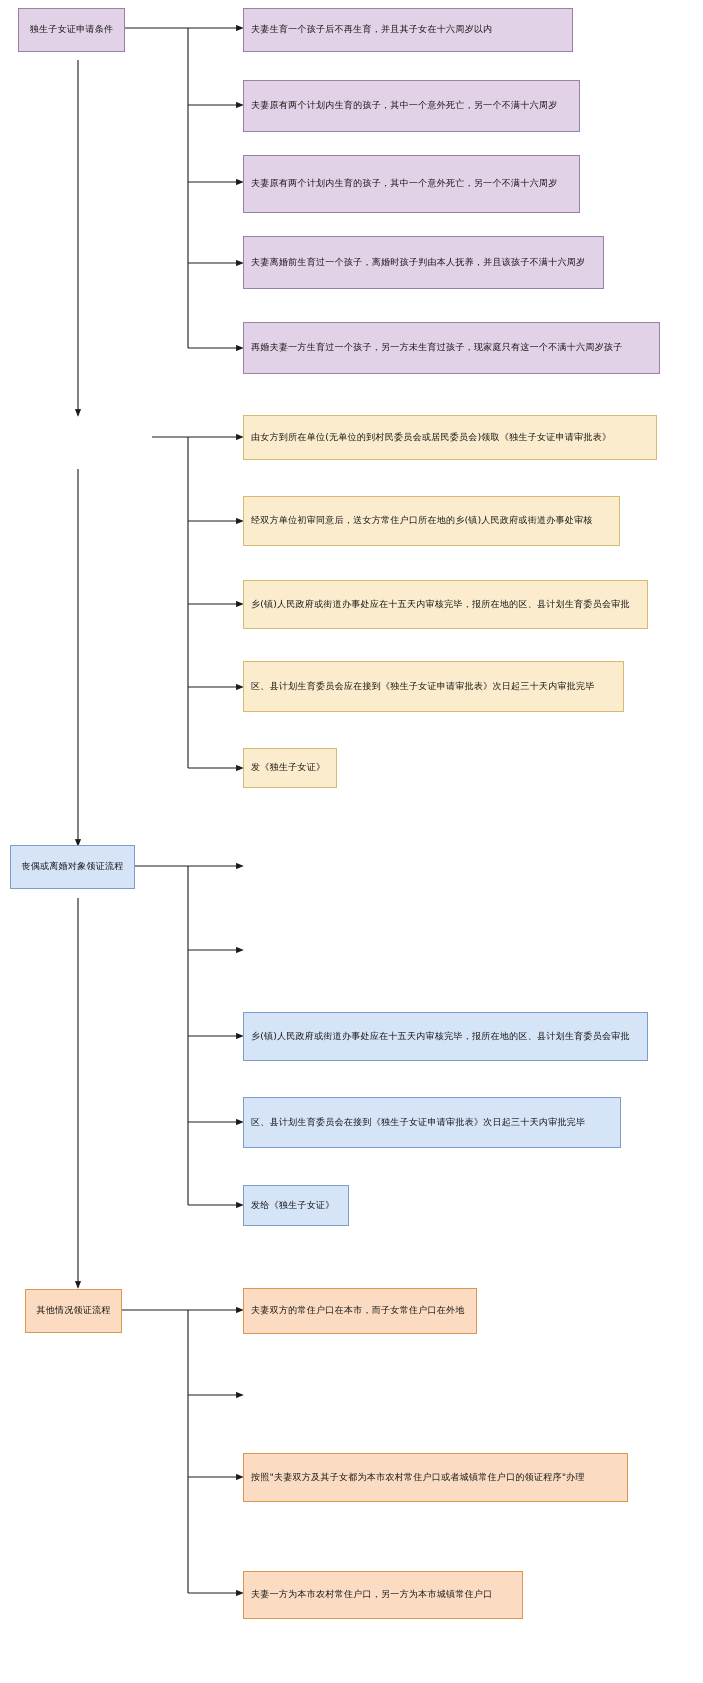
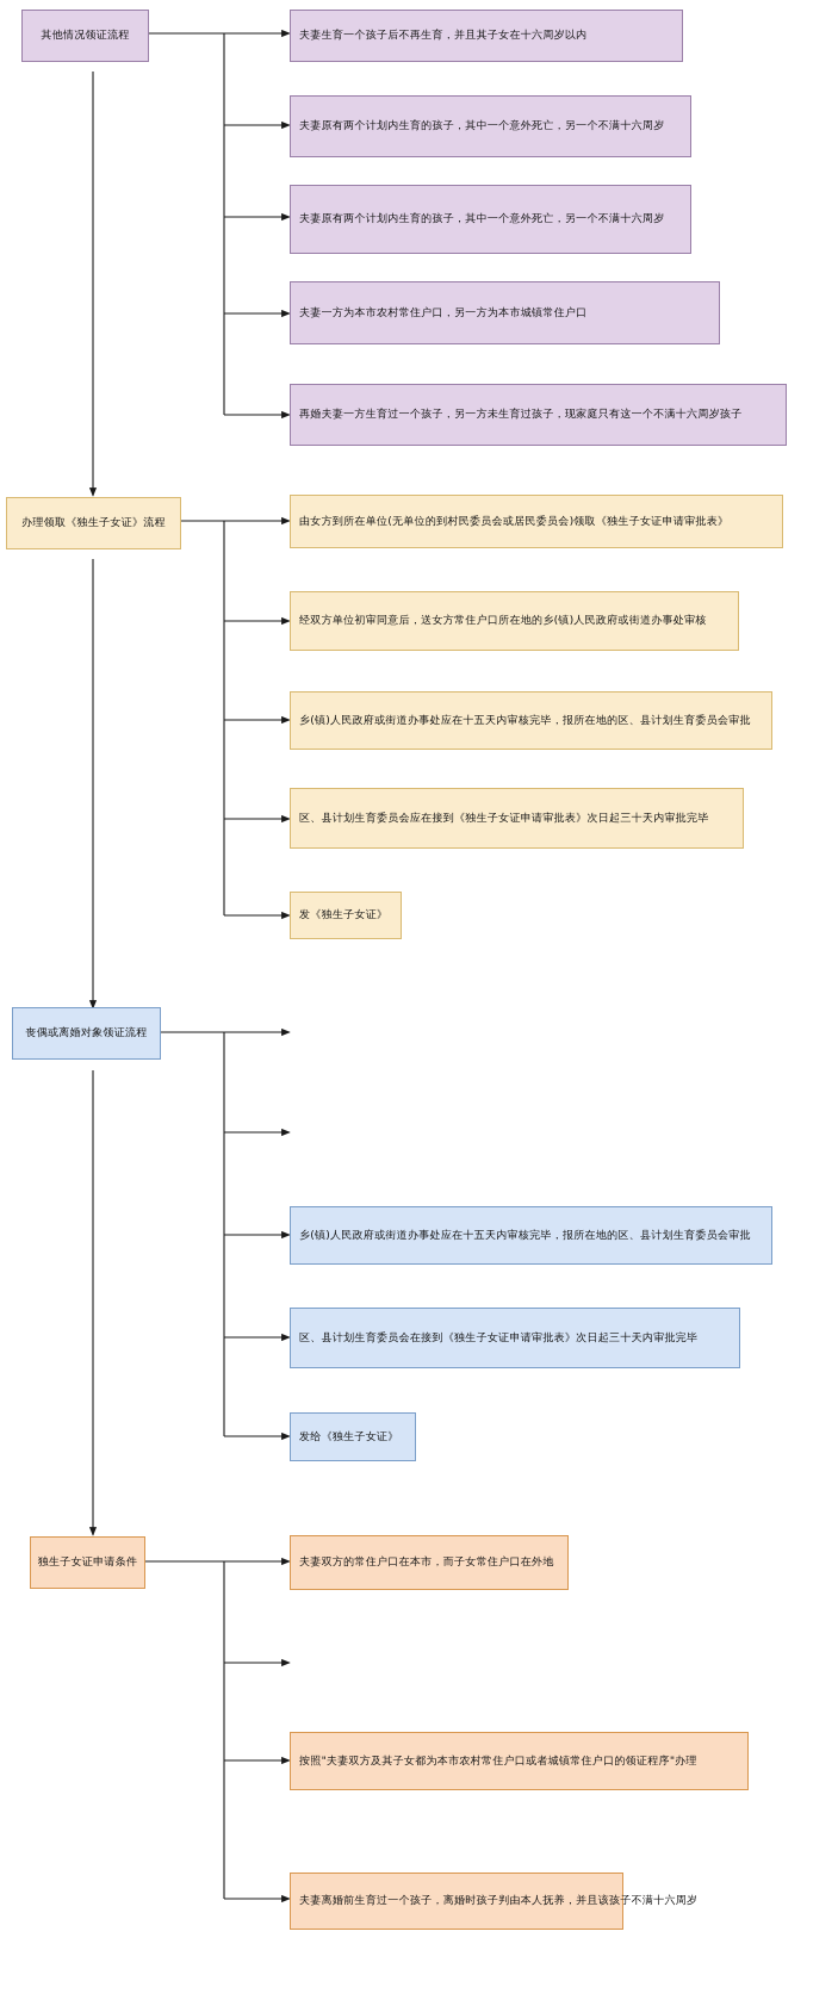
- 独生子女证申请条件
+ 其他情况领证流程
  夫妻生育一个孩子后不再生育，并且其子女在十六周岁以内
  夫妻原有两个计划内生育的孩子，其中一个意外死亡，另一个不满十六周岁
  夫妻原有两个计划内生育的孩子，其中一个意外死亡，另一个不满十六周岁
- 夫妻离婚前生育过一个孩子，离婚时孩子判由本人抚养，并且该孩子不满十六周岁
+ 夫妻一方为本市农村常住户口，另一方为本市城镇常住户口
  再婚夫妻一方生育过一个孩子，另一方未生育过孩子，现家庭只有这一个不满十六周岁孩子
+ 办理领取《独生子女证》流程
  由女方到所在单位(无单位的到村民委员会或居民委员会)领取《独生子女证申请审批表》
  经双方单位初审同意后，送女方常住户口所在地的乡(镇)人民政府或街道办事处审核
  乡(镇)人民政府或街道办事处应在十五天内审核完毕，报所在地的区、县计划生育委员会审批
  区、县计划生育委员会应在接到《独生子女证申请审批表》次日起三十天内审批完毕
  发《独生子女证》
  丧偶或离婚对象领证流程
  乡(镇)人民政府或街道办事处应在十五天内审核完毕，报所在地的区、县计划生育委员会审批
  区、县计划生育委员会在接到《独生子女证申请审批表》次日起三十天内审批完毕
  发给《独生子女证》
- 其他情况领证流程
+ 独生子女证申请条件
  夫妻双方的常住户口在本市，而子女常住户口在外地
  按照"夫妻双方及其子女都为本市农村常住户口或者城镇常住户口的领证程序"办理
- 夫妻一方为本市农村常住户口，另一方为本市城镇常住户口
+ 夫妻离婚前生育过一个孩子，离婚时孩子判由本人抚养，并且该孩子不满十六周岁
